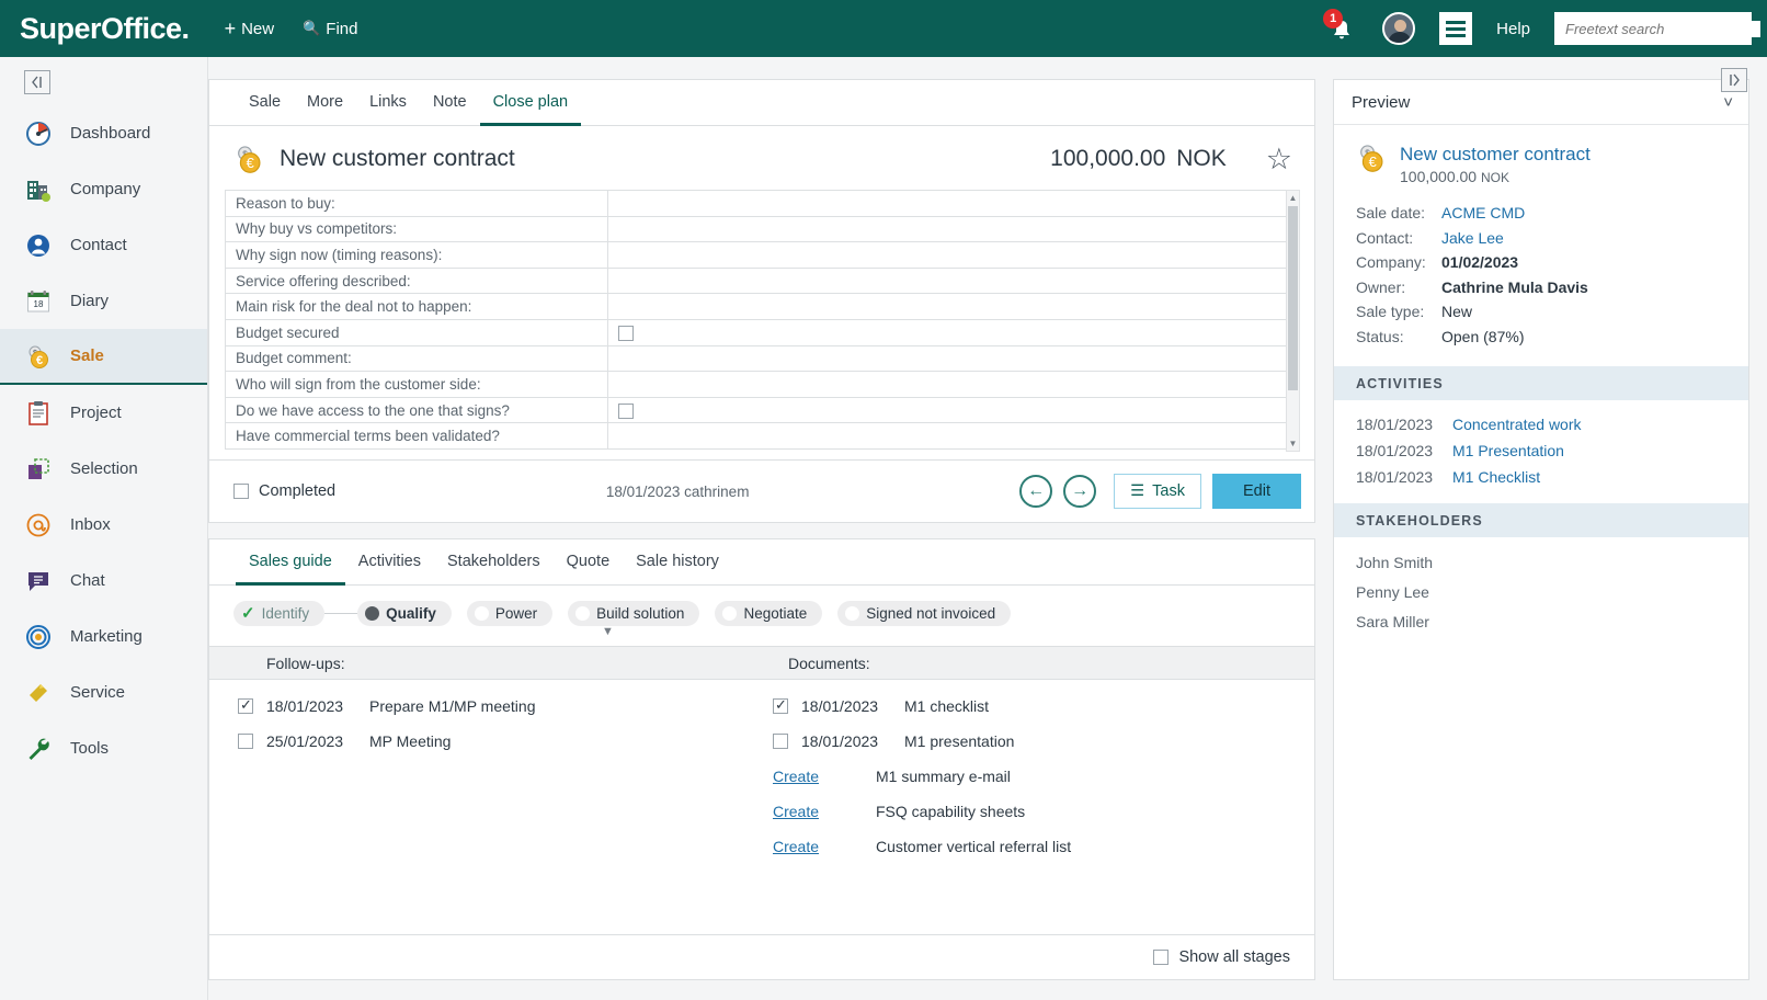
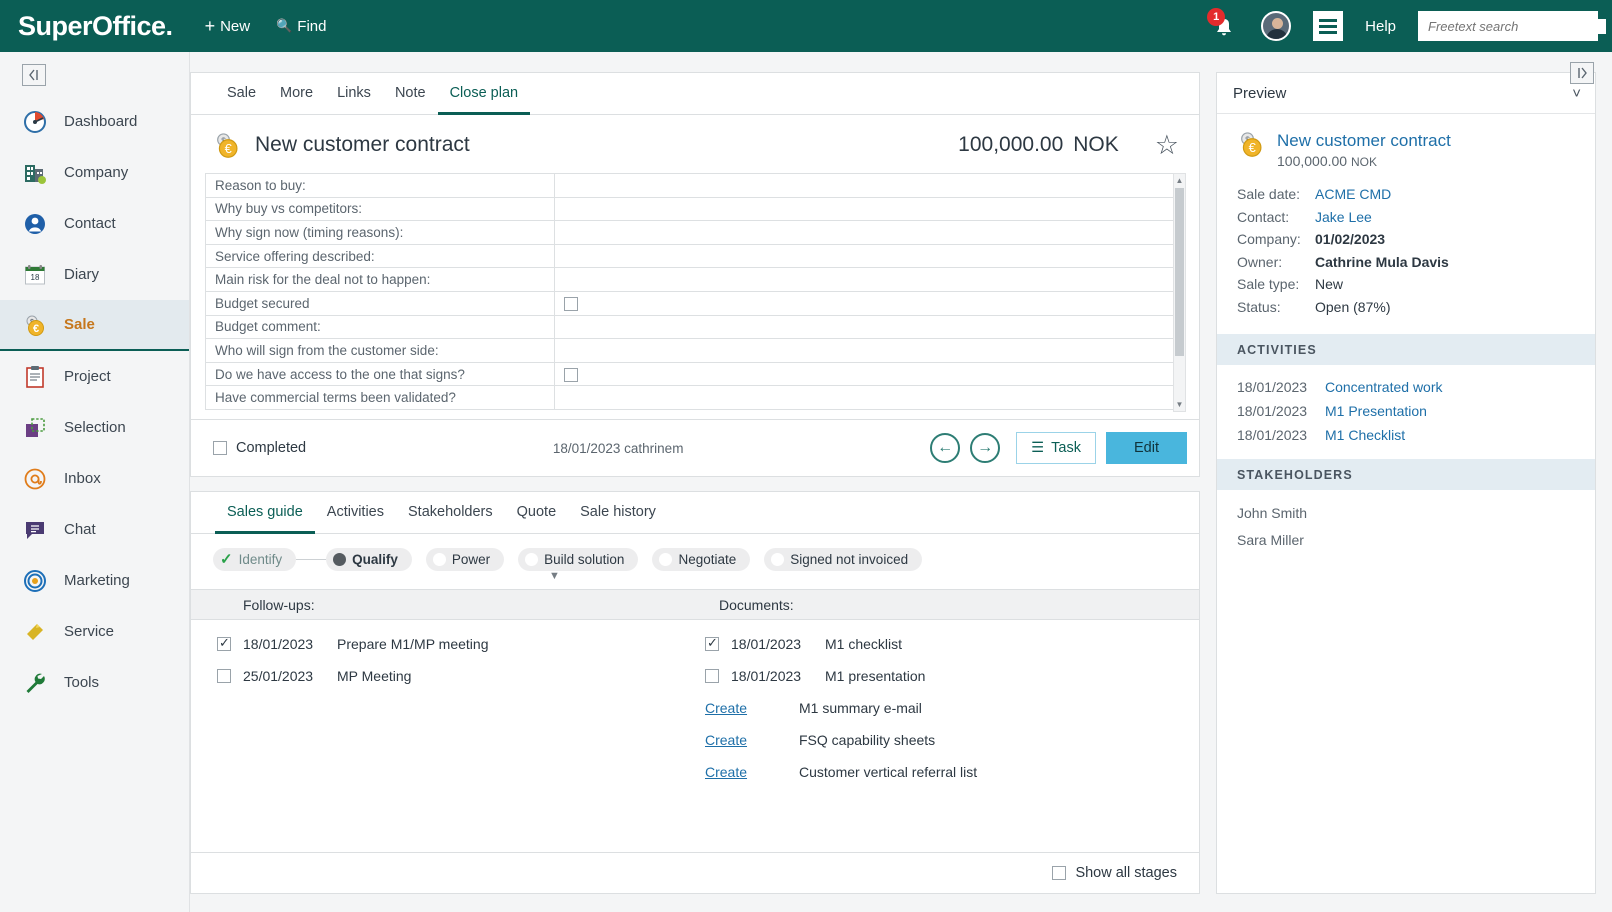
  SuperOffice.
  +
  New
  🔍
  Find
  1
  Help
  Freetext search
  Dashboard
  Company
  Contact
  18
  Diary
  €
  Sale
  Project
  Selection
  Inbox
  Chat
  Marketing
  Service
  Tools
  Sale
  More
  Links
  Note
  Close plan
  €
  New customer contract
  100,000.00 NOK
  ☆
  Reason to buy:
  Why buy vs competitors:
  Why sign now (timing reasons):
  Service offering described:
  Main risk for the deal not to happen:
  Budget secured
  Budget comment:
  Who will sign from the customer side:
  Do we have access to the one that signs?
  Have commercial terms been validated?
  ▲
  ▼
  Completed
  18/01/2023 cathrinem
  ←
  →
  ☰
  Task
  Edit
  Sales guide
  Activities
  Stakeholders
  Quote
  Sale history
  ✓
  Identify
  Qualify
  Power
  Build solution
  Negotiate
  Signed not invoiced
  ▼
  Follow-ups:
  Documents:
  18/01/2023
  Prepare M1/MP meeting
  25/01/2023
  MP Meeting
  18/01/2023
  M1 checklist
  18/01/2023
  M1 presentation
  Create
  M1 summary e-mail
  Create
  FSQ capability sheets
  Create
  Customer vertical referral list
  Show all stages
  Preview
  ˅
  €
  New customer contract
  100,000.00 NOK
  Sale date:
  ACME CMD
  Contact:
  Jake Lee
  Company:
  01/02/2023
  Owner:
  Cathrine Mula Davis
  Sale type:
  New
  Status:
  Open (87%)
  ACTIVITIES
  18/01/2023
  Concentrated work
  18/01/2023
  M1 Presentation
  18/01/2023
  M1 Checklist
  STAKEHOLDERS
  John Smith
- Penny Lee
  Sara Miller
